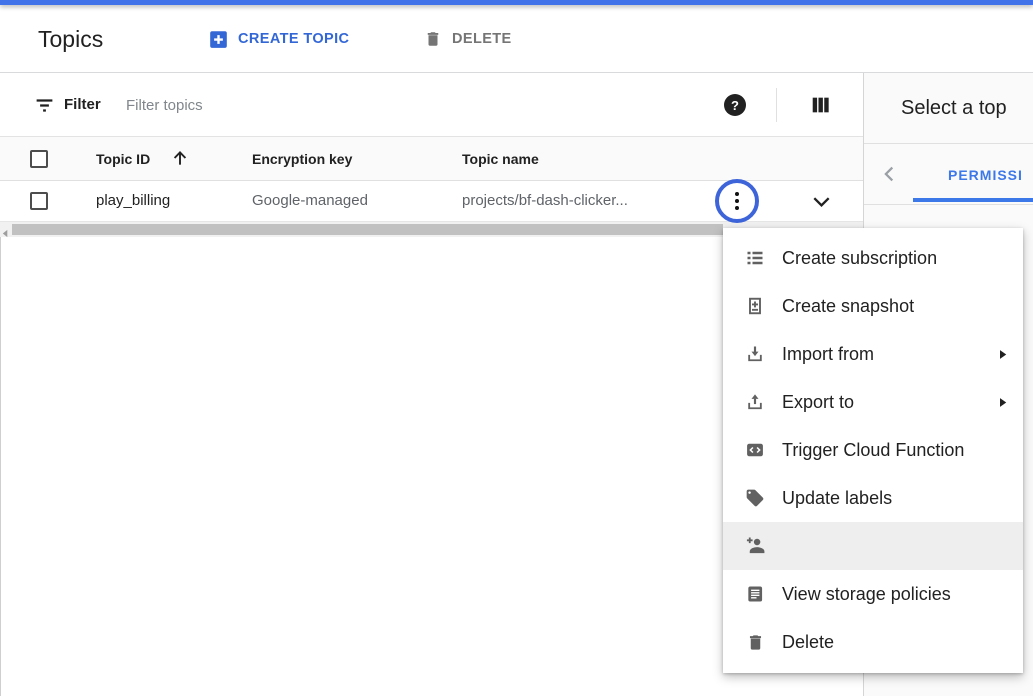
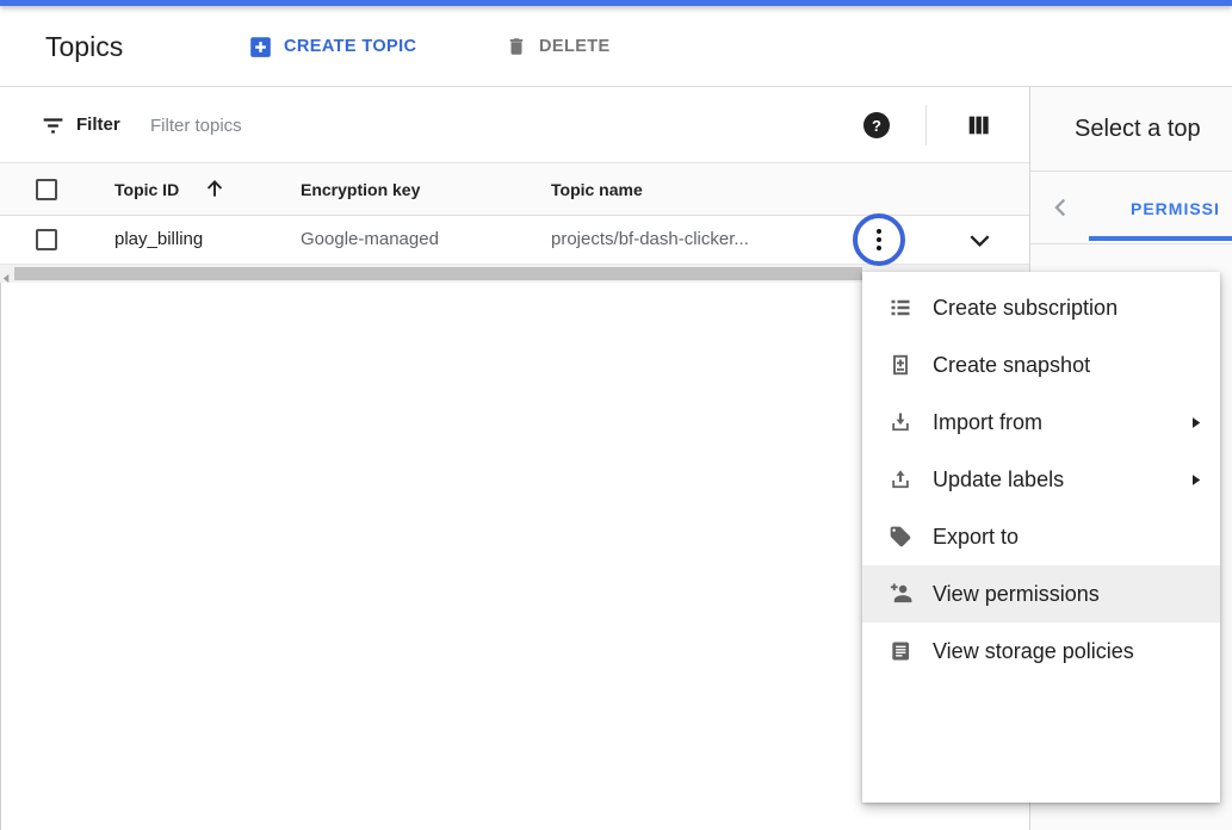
  Topics
  CREATE TOPIC
  DELETE
  Filter
  Filter topics
  ?
  Topic ID
  Encryption key
  Topic name
  play_billing
  Google-managed
  projects/bf-dash-clicker...
  Select a top
  PERMISSI
  Create subscription
  Create snapshot
  Import from
- Export to
+ Update labels
- Trigger Cloud Function
- Update labels
+ Export to
+ View permissions
  View storage policies
- Delete
